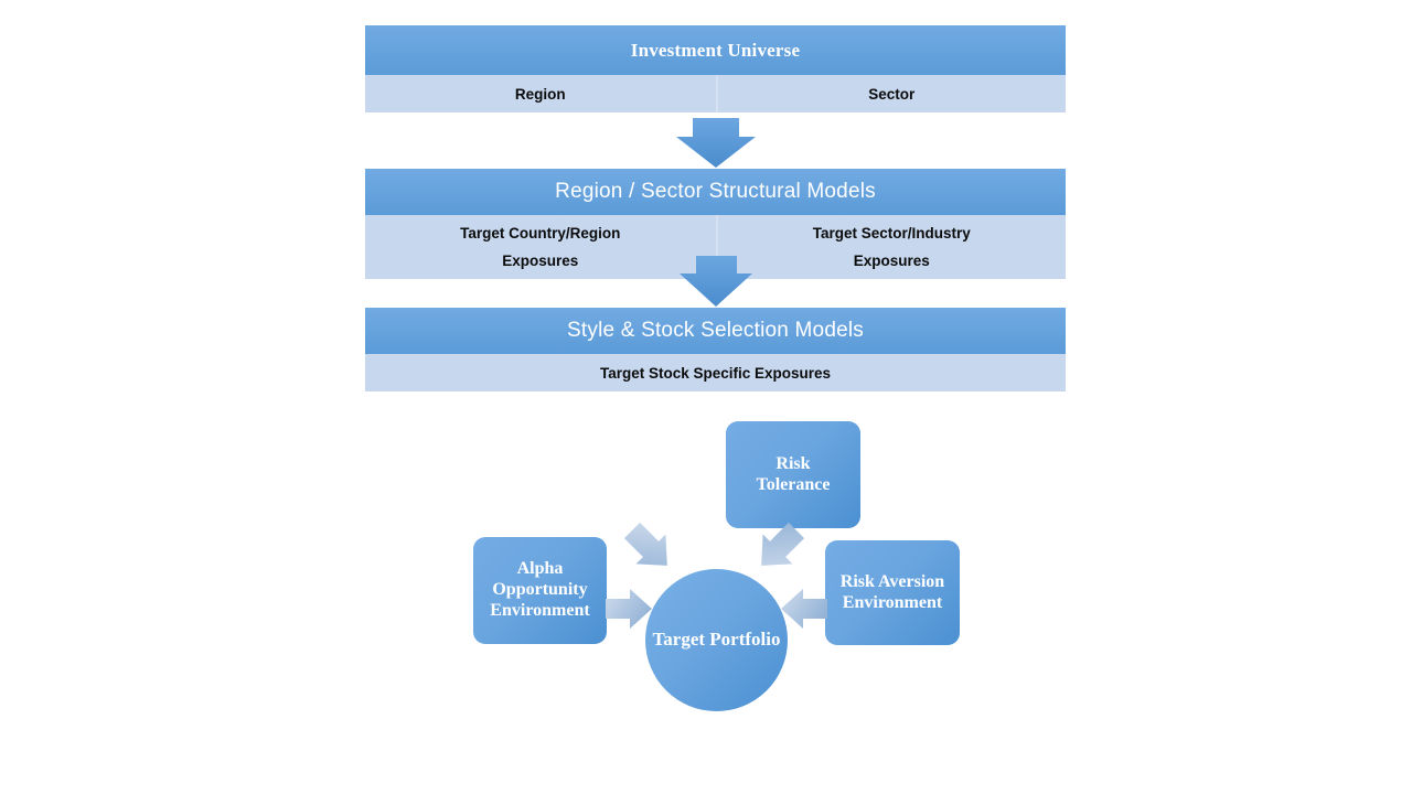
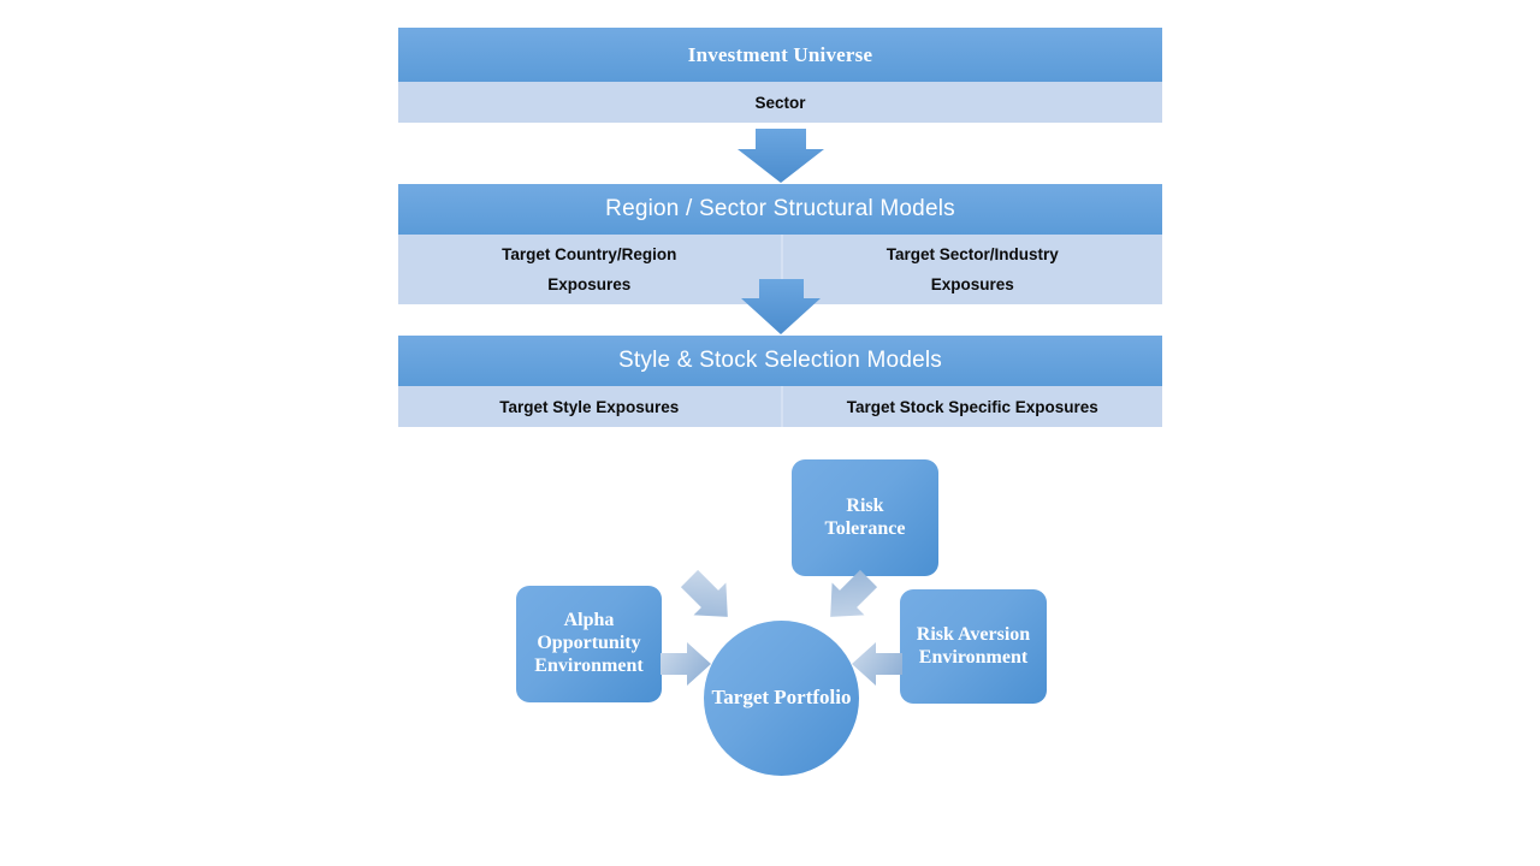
  Investment Universe
- Region
  Sector
  Region / Sector Structural Models
  Target Country/Region
  Exposures
  Target Sector/Industry
  Exposures
  Style & Stock Selection Models
+ Target Style Exposures
  Target Stock Specific Exposures
  Risk
  Tolerance
  Alpha
  Opportunity
  Environment
  Risk Aversion
  Environment
  Target Portfolio
